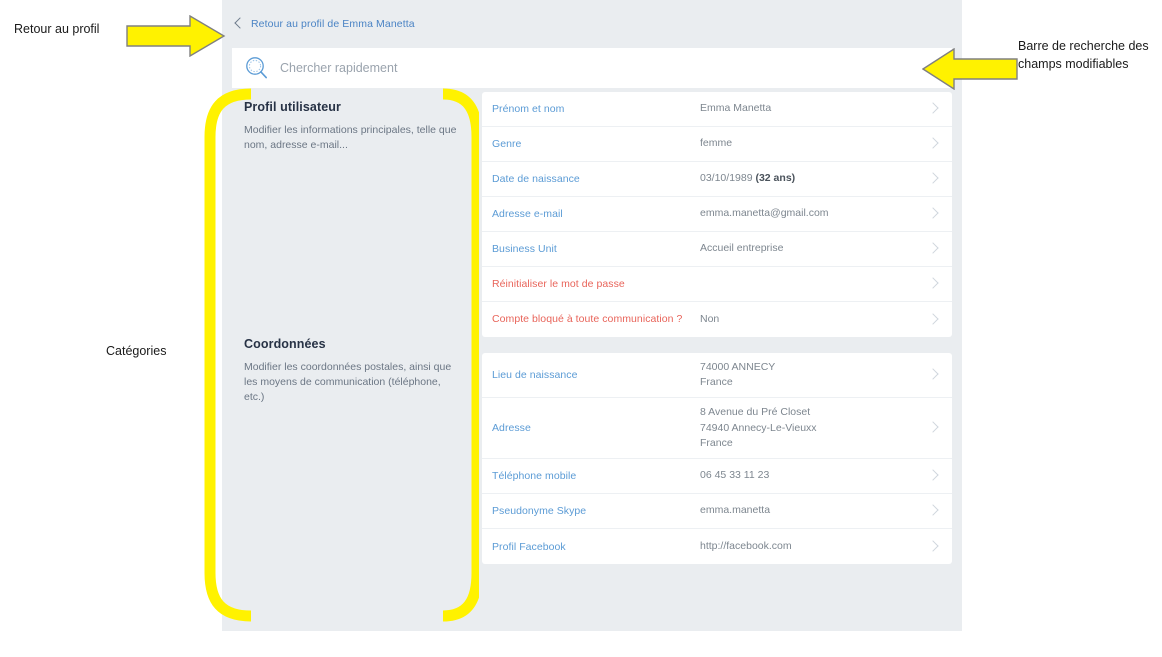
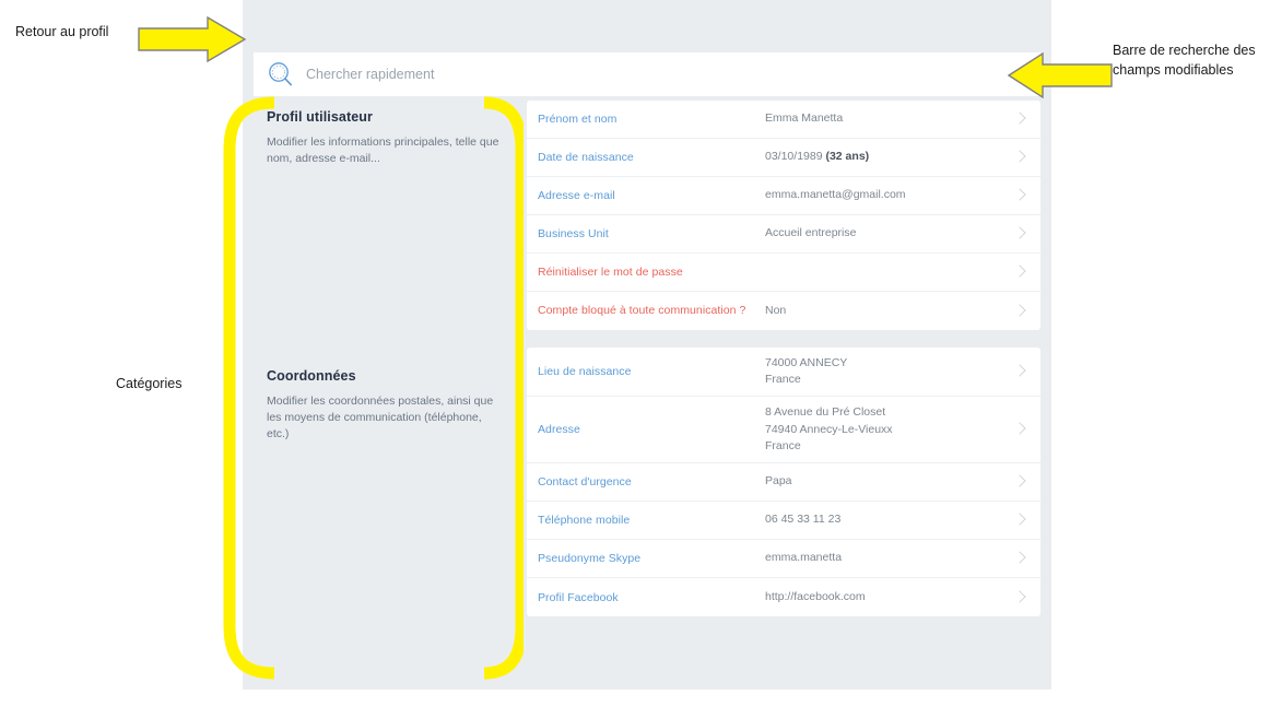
- Retour au profil de Emma Manetta
  Chercher rapidement
  Profil utilisateur
  Modifier les informations principales, telle que nom, adresse e-mail...
  Coordonnées
  Modifier les coordonnées postales, ainsi que les moyens de communication (téléphone, etc.)
  Prénom et nom
  Emma Manetta
- Genre
- femme
  Date de naissance
  03/10/1989 (32 ans)
  Adresse e-mail
  emma.manetta@gmail.com
  Business Unit
  Accueil entreprise
  Réinitialiser le mot de passe
  Compte bloqué à toute communication ?
  Non
  Lieu de naissance
  74000 ANNECY
  France
  Adresse
  8 Avenue du Pré Closet
  74940 Annecy-Le-Vieuxx
  France
+ Contact d'urgence
+ Papa
  Téléphone mobile
  06 45 33 11 23
  Pseudonyme Skype
  emma.manetta
  Profil Facebook
  http://facebook.com
  Retour au profil
  Catégories
  Barre de recherche des champs modifiables
